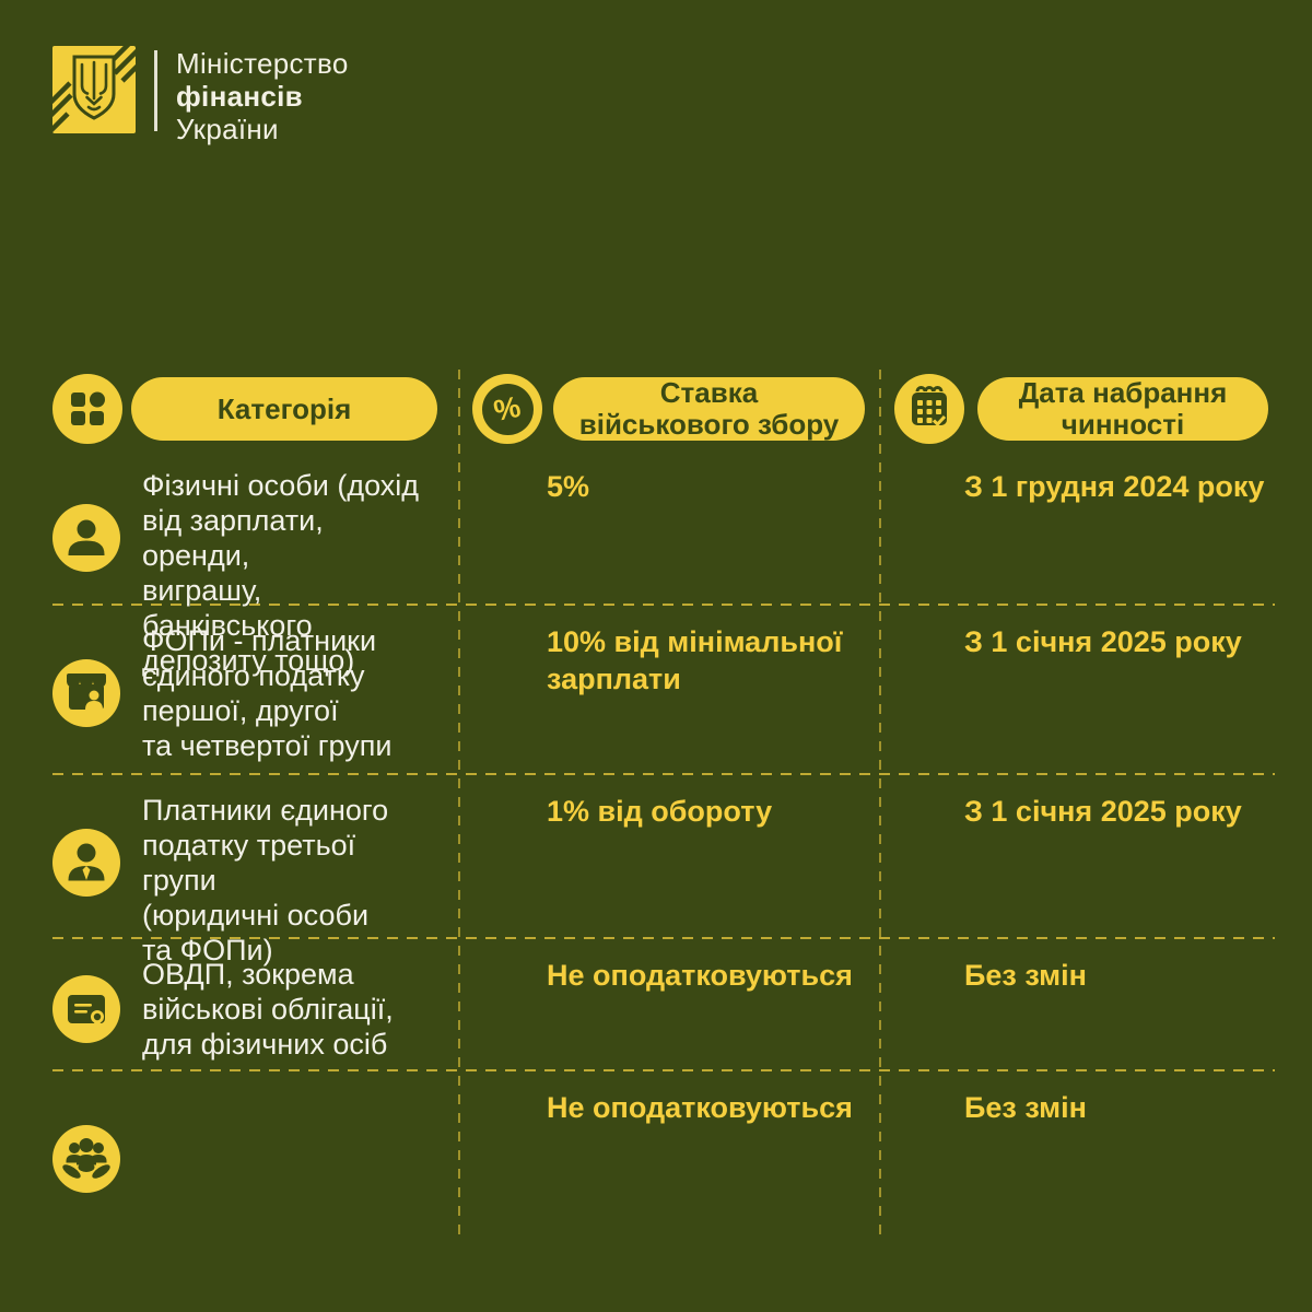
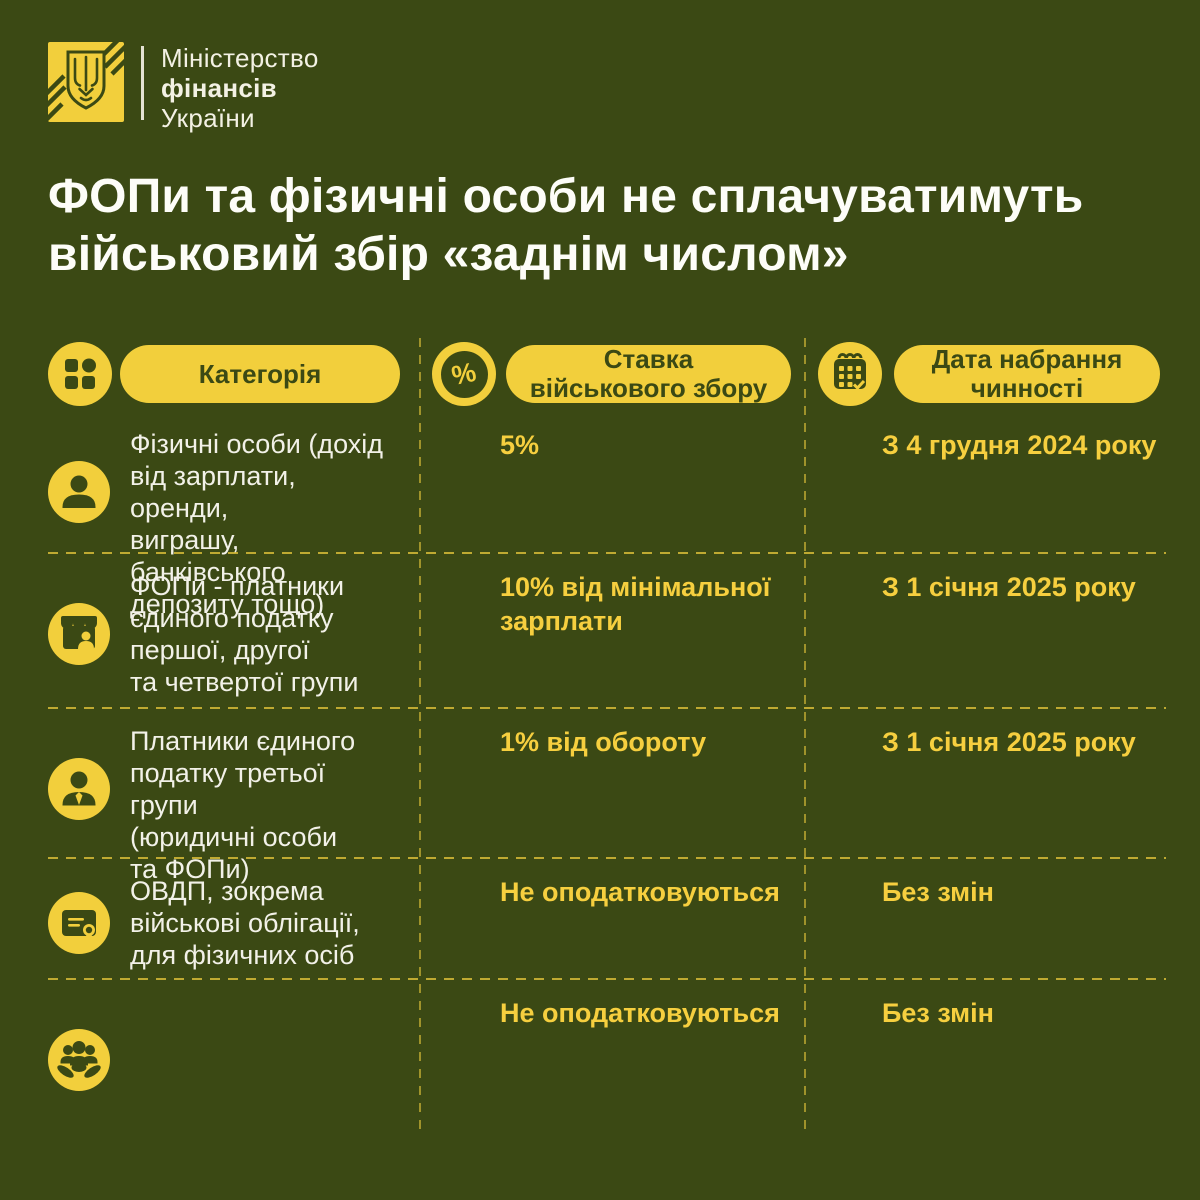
  Міністерство
  фінансів
  України
+ ФОПи та фізичні особи не сплачуватимуть
+ військовий збір «заднім числом»
  Категорія
  Ставка
  військового збору
  Дата набрання
  чинності
  Фізичні особи (дохід
  від зарплати, оренди,
  виграшу, банківського
  депозиту тощо)
  5%
- З 1 грудня 2024 року
+ З 4 грудня 2024 року
  ФОПи - платники
  єдиного податку
  першої, другої
  та четвертої групи
  10% від мінімальної
  зарплати
  З 1 січня 2025 року
  Платники єдиного
  податку третьої групи
  (юридичні особи
  та ФОПи)
  1% від обороту
  З 1 січня 2025 року
  ОВДП, зокрема
  військові облігації,
  для фізичних осіб
  Не оподатковуються
  Без змін
  Не оподатковуються
  Без змін
